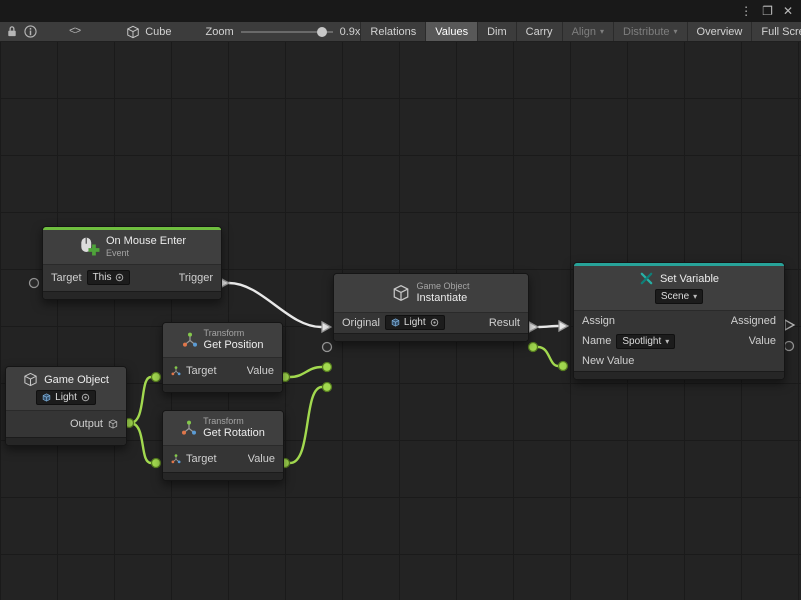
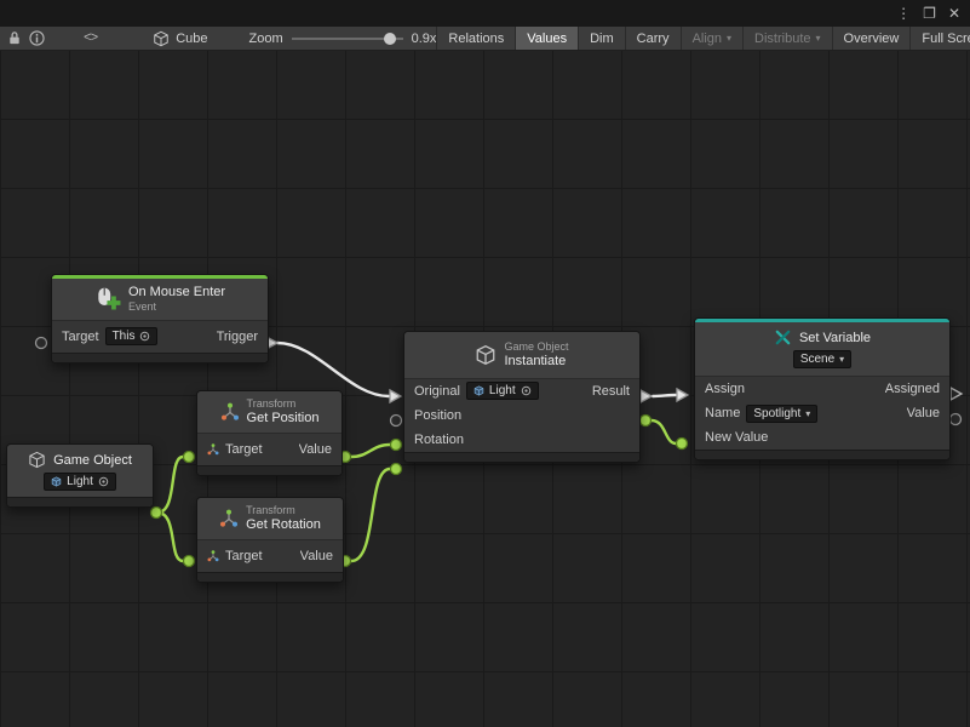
  ⋮
  ❐
  ✕
  <>
  Cube
  Zoom
  0.9x
  Relations
  Values
  Dim
  Carry
  Align
  ▾
  Distribute
  ▾
  Overview
  Full Scr
  On Mouse Enter
  Event
  Target
  This
  Trigger
  Game Object
  Light
- Output
  Transform
  Get Position
  Target
  Value
  Transform
  Get Rotation
  Target
  Value
  Game Object
  Instantiate
  Original
  Light
  Result
+ Position
+ Rotation
  Set Variable
  Scene
  ▾
  Assign
  Assigned
  Name
  Spotlight
  ▾
  Value
  New Value
